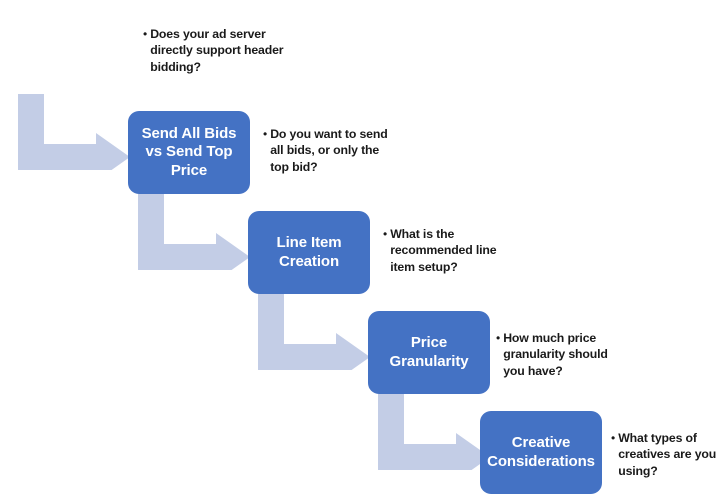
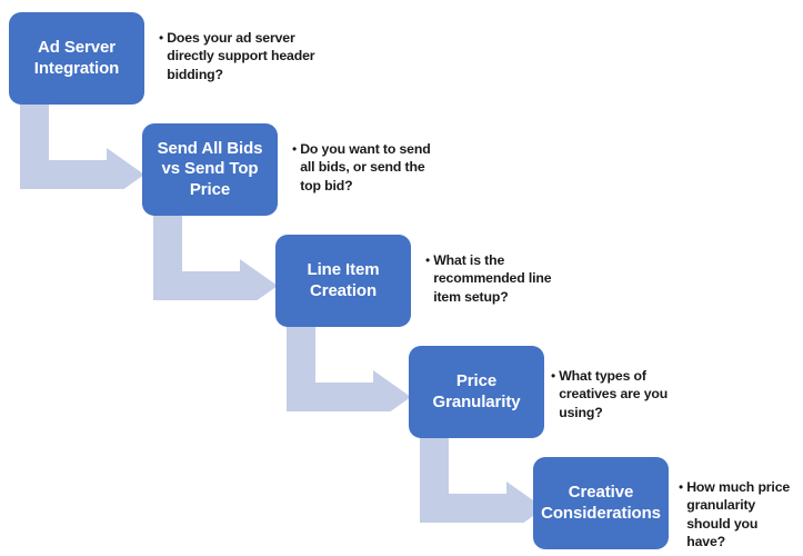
+ Ad Server
+ Integration
  •
  Does your ad server directly support header bidding?
  Send All Bids
  vs Send Top
  Price
  •
- Do you want to send all bids, or only the top bid?
+ Do you want to send all bids, or send the top bid?
  Line Item
  Creation
  •
  What is the recommended line item setup?
  Price
  Granularity
  •
- How much price granularity should you have?
+ What types of creatives are you using?
  Creative
  Considerations
  •
- What types of creatives are you using?
+ How much price granularity should you have?
